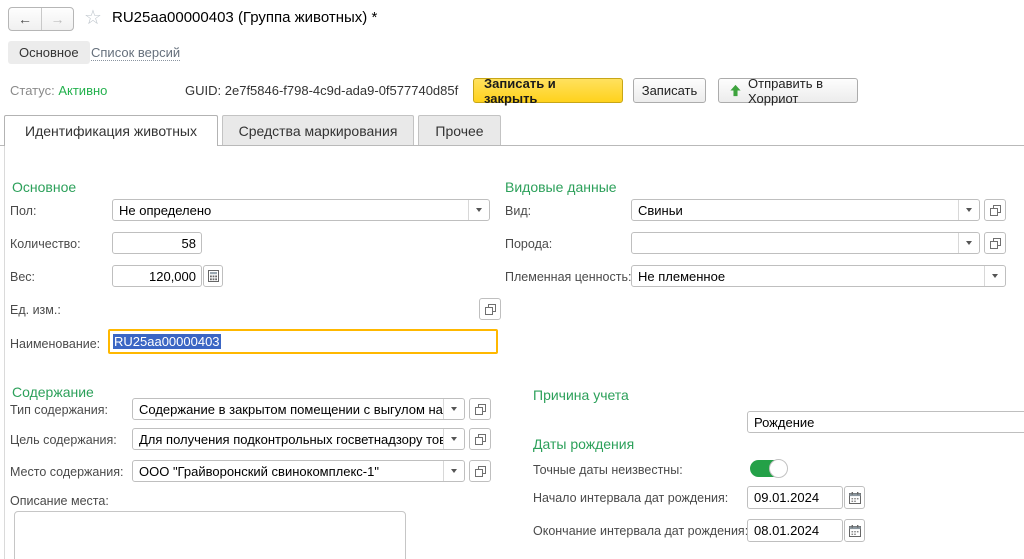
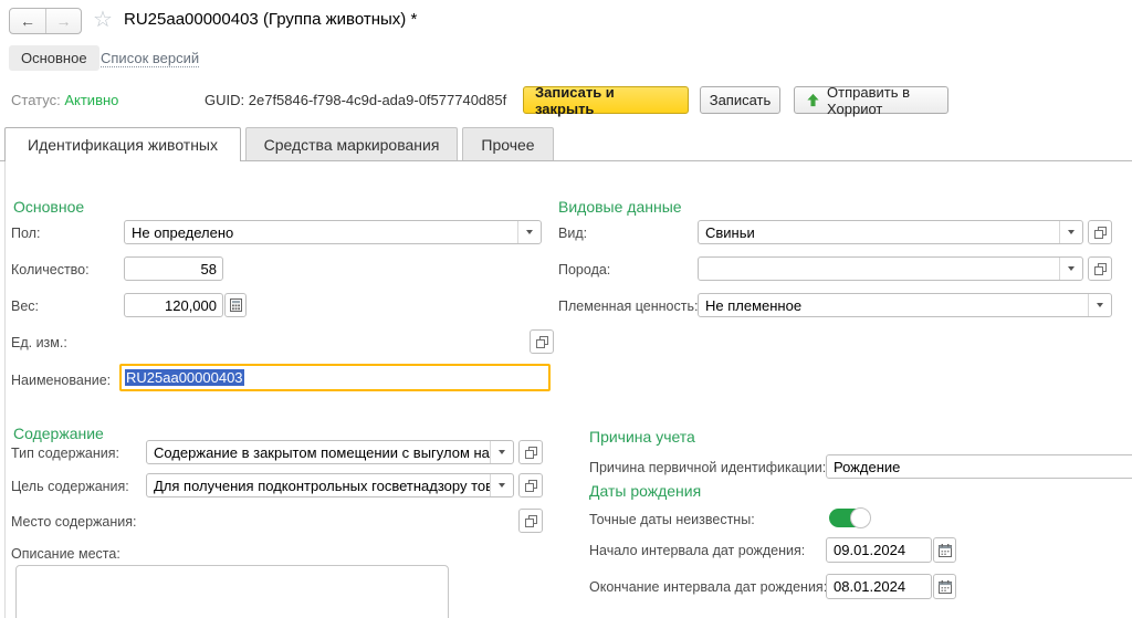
  ←
  →
  ☆
  RU25aa00000403 (Группа животных) *
  Основное
  Список версий
  Статус: Активно
  GUID: 2e7f5846-f798-4c9d-ada9-0f577740d85f
  Записать и закрыть
  Записать
  Отправить в Хорриот
  Идентификация животных
  Средства маркирования
  Прочее
  Основное
  Пол:
  Не определено
  Количество:
  58
  Вес:
  120,000
  Ед. изм.:
  Наименование:
  RU25aa00000403
  Видовые данные
  Вид:
  Свиньи
  Порода:
  Племенная ценность:
  Не племенное
  Содержание
  Тип содержания:
  Содержание в закрытом помещении с выгулом на
  Цель содержания:
  Для получения подконтрольных госветнадзору тов
  Место содержания:
- ООО "Грайворонский свинокомплекс-1"
  Описание места:
  Причина учета
+ Причина первичной идентификации:
  Рождение
  Даты рождения
  Точные даты неизвестны:
  Начало интервала дат рождения:
  09.01.2024
  Окончание интервала дат рождения
  08.01.2024
